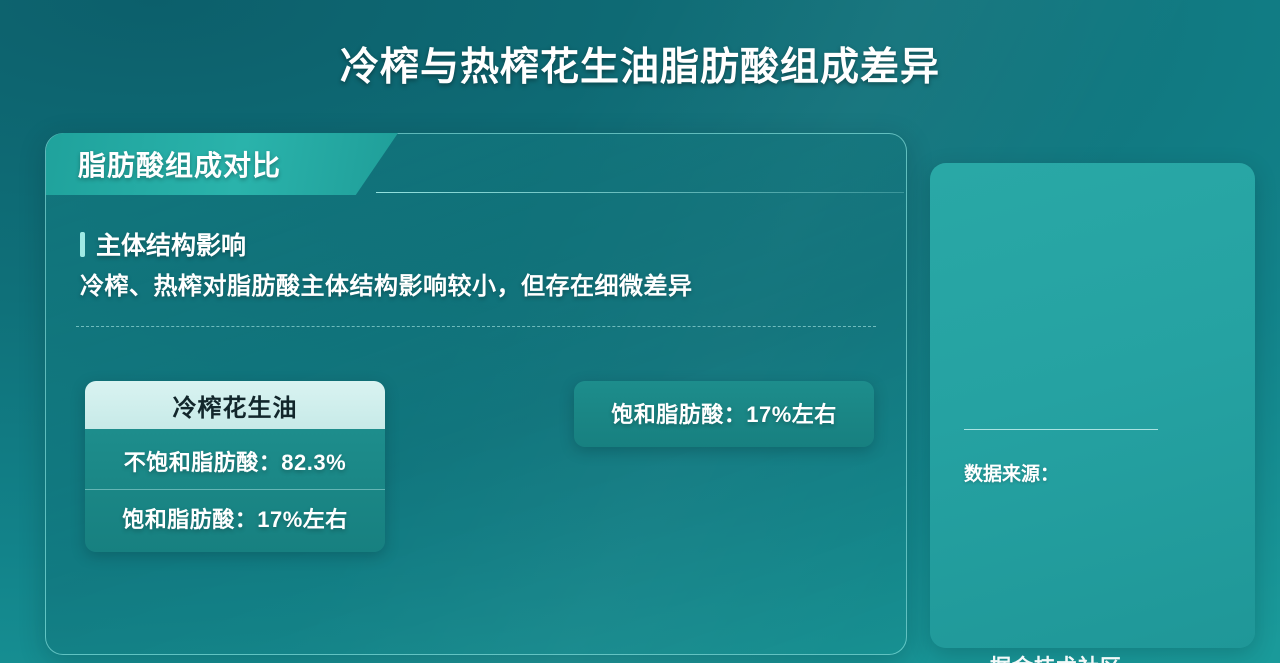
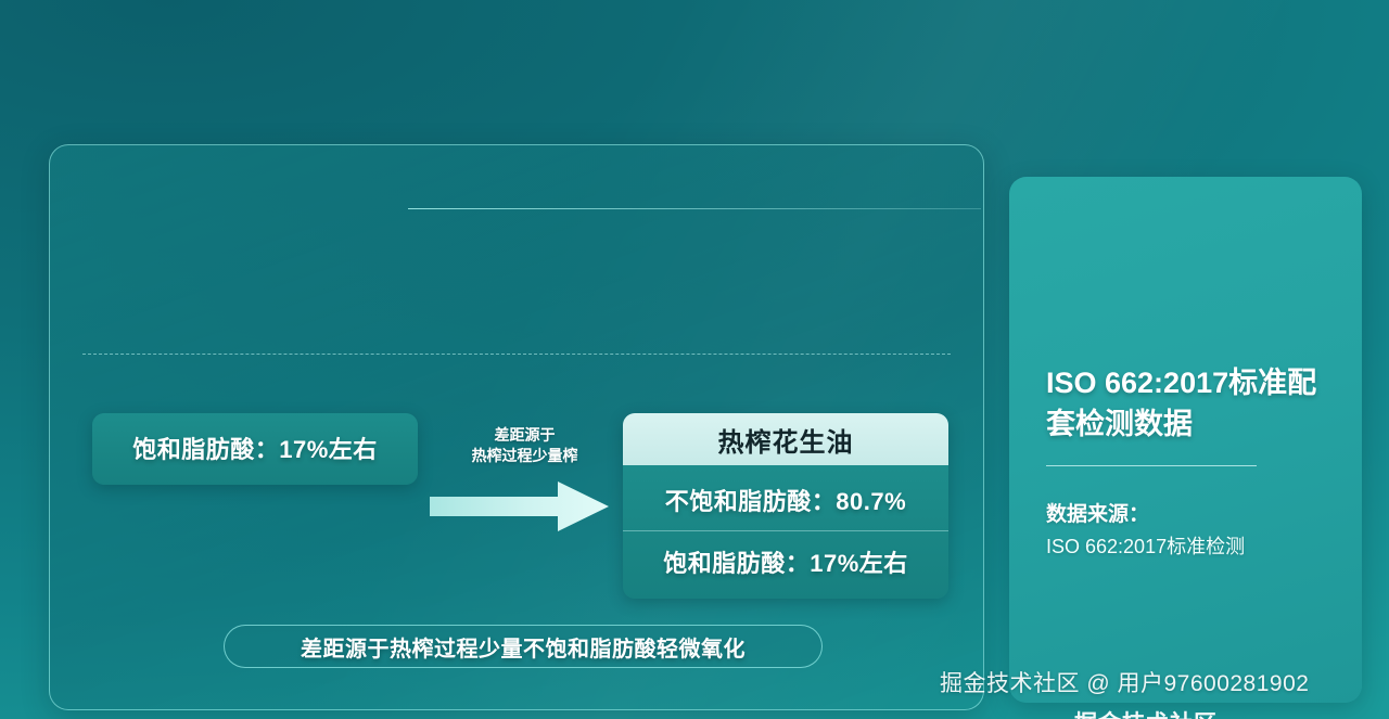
- 冷榨与热榨花生油脂肪酸组成差异
- 脂肪酸组成对比
- 主体结构影响
- 冷榨、热榨对脂肪酸主体结构影响较小，但存在细微差异
- 冷榨花生油
- 不饱和脂肪酸：82.3%
  饱和脂肪酸：17%左右
+ 差距源于
+ 热榨过程少量榨
+ 热榨花生油
+ 不饱和脂肪酸：80.7%
  饱和脂肪酸：17%左右
+ 差距源于热榨过程少量不饱和脂肪酸轻微氧化
+ ISO 662:2017标准配套检测数据
  数据来源：
+ ISO 662:2017标准检测
+ 掘金技术社区 @ 用户97600281902
